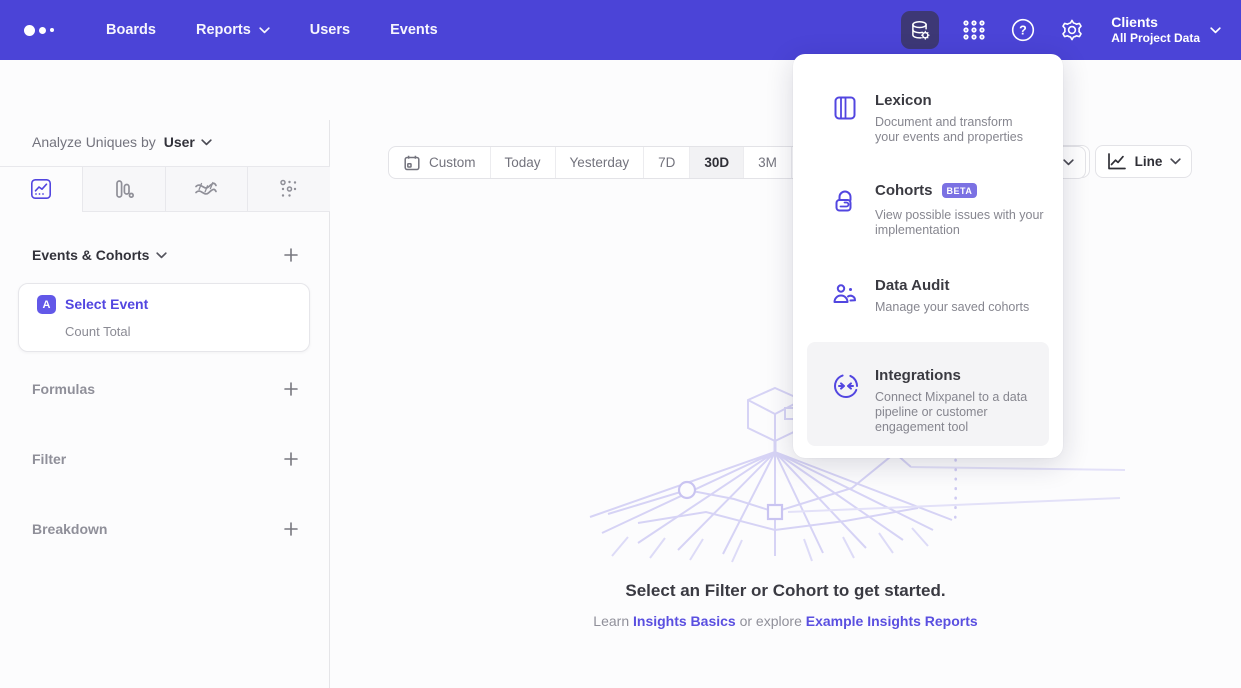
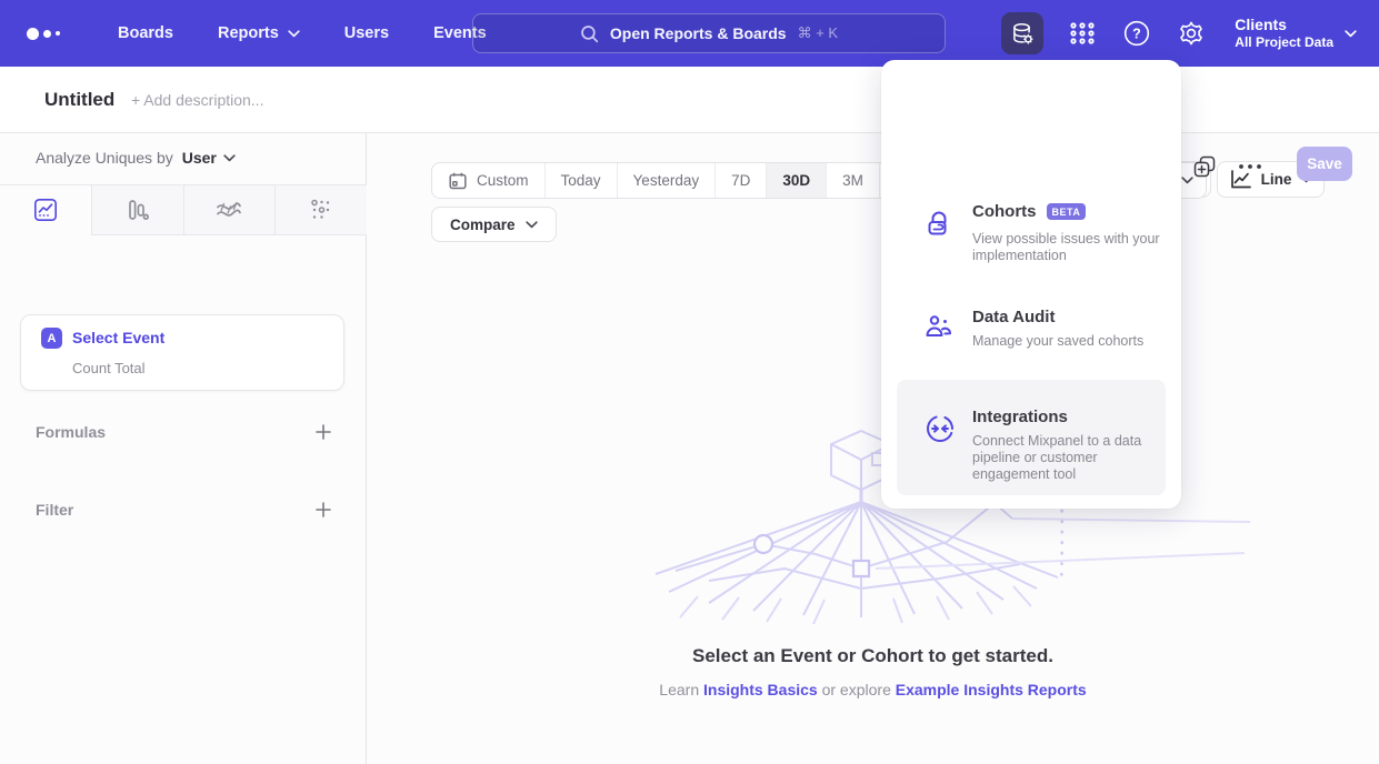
  Boards
  Reports
  Users
  Events
+ Open Reports & Boards
+ ⌘ + K
  ?
  Clients
  All Project Data
+ Untitled
+ + Add description...
+ Save
  Analyze Uniques by
  User
- Events & Cohorts
  A
  Select Event
  Count Total
  Formulas
  Filter
- Breakdown
  Custom
  Today
  Yesterday
  7D
  30D
  3M
+ Compare
  Line
- Select an Filter or Cohort to get started.
+ Select an Event or Cohort to get started.
  Learn Insights Basics or explore Example Insights Reports
- Lexicon
- Document and transform
- your events and properties
  Cohorts
  BETA
  View possible issues with your
  implementation
  Data Audit
  Manage your saved cohorts
  Integrations
  Connect Mixpanel to a data
  pipeline or customer
  engagement tool
